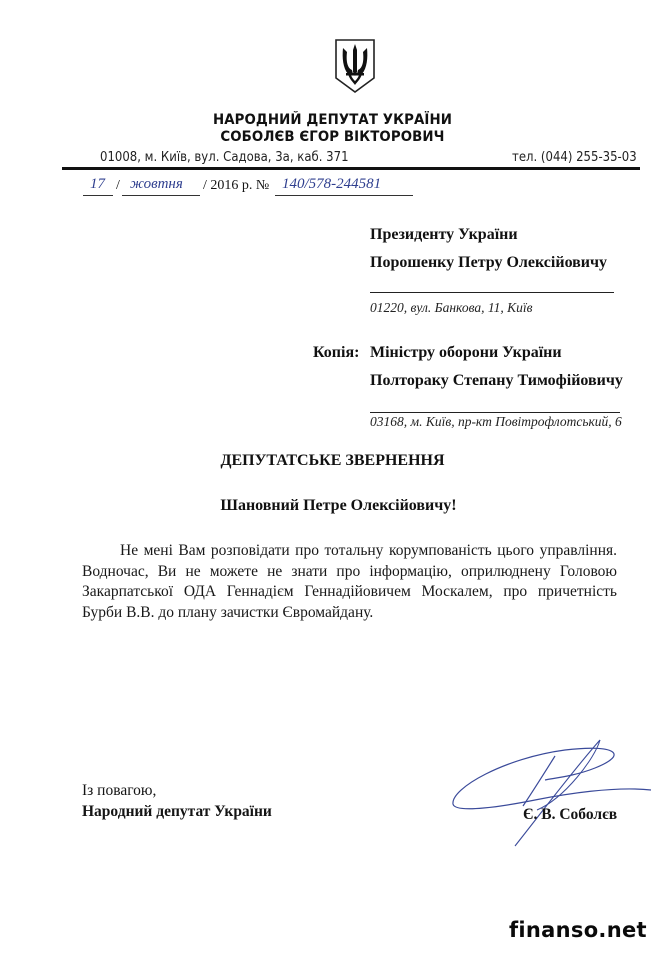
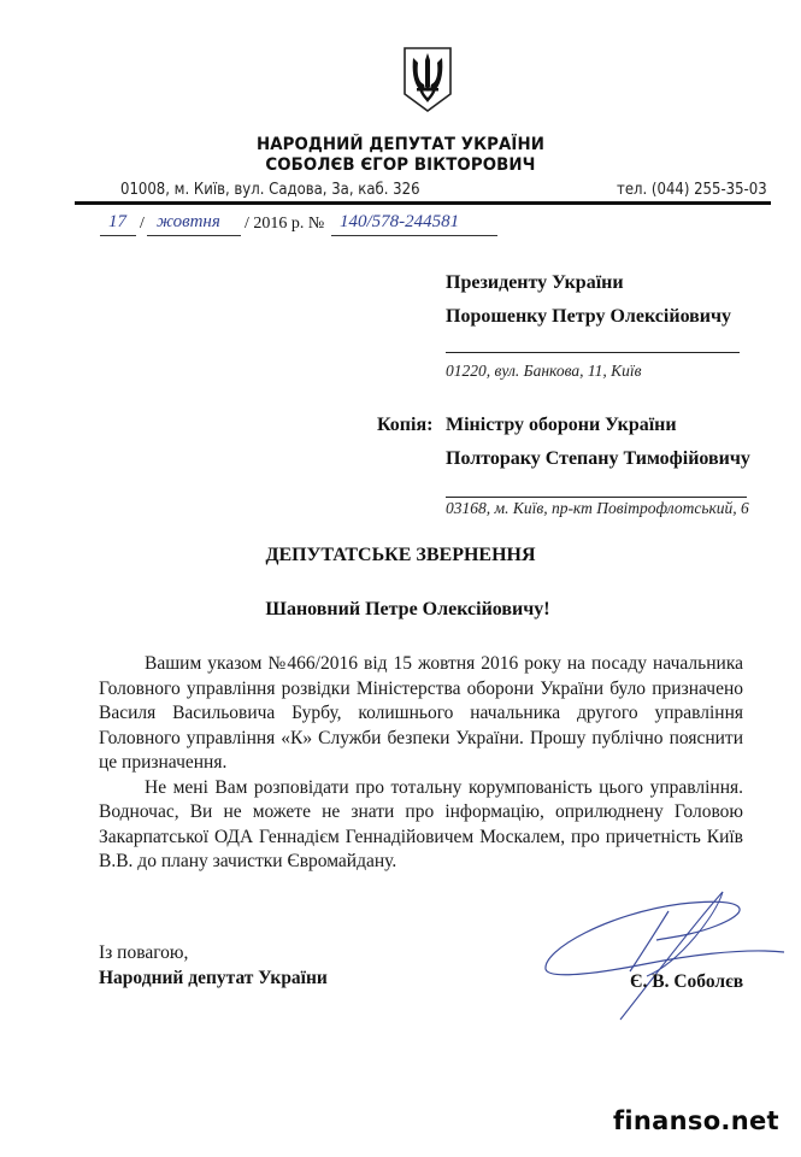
  НАРОДНИЙ ДЕПУТАТ УКРАЇНИ
  СОБОЛЄВ ЄГОР ВІКТОРОВИЧ
- 01008, м. Київ, вул. Садова, 3а, каб. 371
+ 01008, м. Київ, вул. Садова, 3а, каб. 326
  тел. (044) 255-35-03
  17
  /
  жовтня
  / 2016 р. №
  140/578-244581
  Президенту України
  Порошенку Петру Олексійовичу
  01220, вул. Банкова, 11, Київ
  Копія:
  Міністру оборони України
  Полтораку Степану Тимофійовичу
  03168, м. Київ, пр-кт Повітрофлотський, 6
  ДЕПУТАТСЬКЕ ЗВЕРНЕННЯ
  Шановний Петре Олексійовичу!
+ Вашим указом №466/2016 від 15 жовтня 2016 року на посаду начальника Головного управління розвідки Міністерства оборони України було призначено Василя Васильовича Бурбу, колишнього начальника другого управління Головного управління «К» Служби безпеки України. Прошу публічно пояснити це призначення.
- Не мені Вам розповідати про тотальну корумпованість цього управління. Водночас, Ви не можете не знати про інформацію, оприлюднену Головою Закарпатської ОДА Геннадієм Геннадійовичем Москалем, про причетність Бурби В.В. до плану зачистки Євромайдану.
+ Не мені Вам розповідати про тотальну корумпованість цього управління. Водночас, Ви не можете не знати про інформацію, оприлюднену Головою Закарпатської ОДА Геннадієм Геннадійовичем Москалем, про причетність Київ В.В. до плану зачистки Євромайдану.
  Із повагою,
  Народний депутат України
  Є. В. Соболєв
  finanso.net
